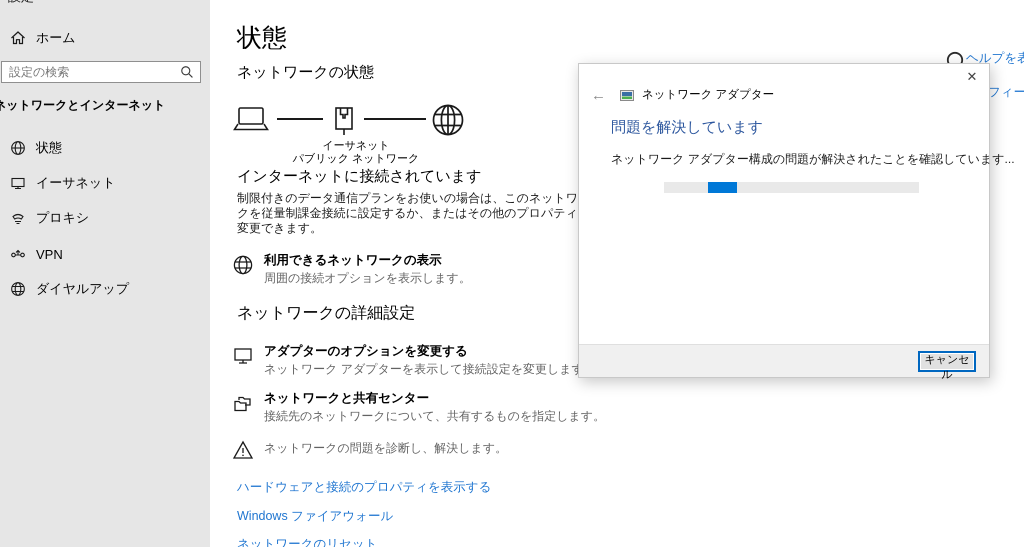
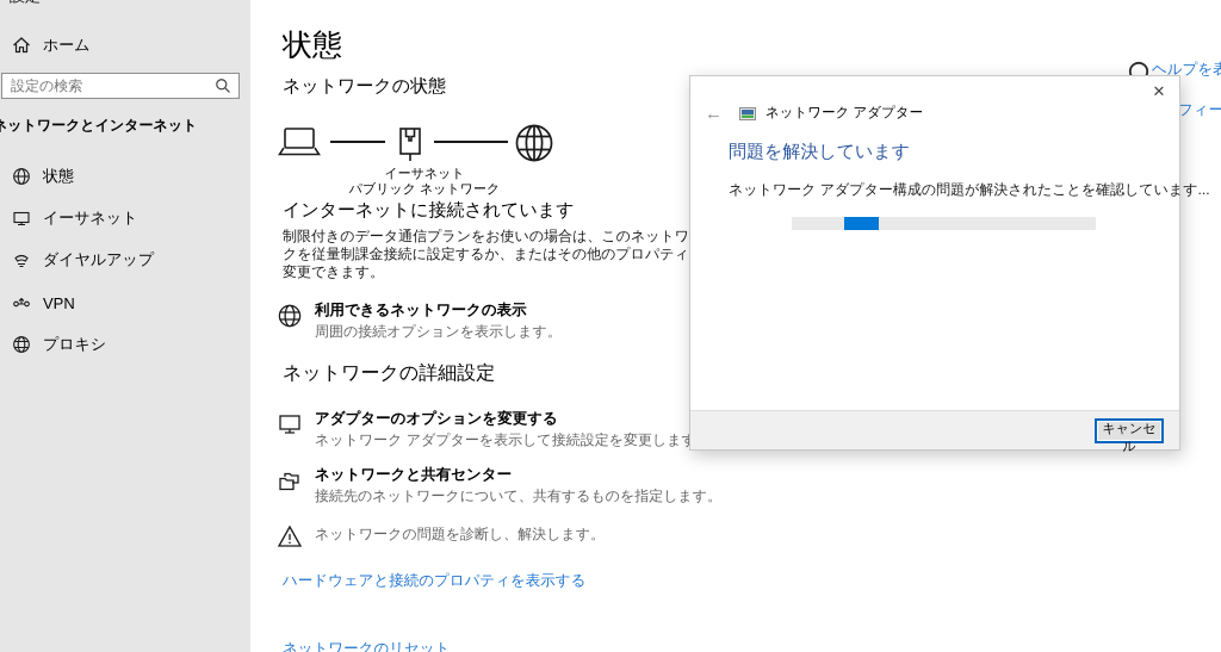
  ホーム
  設定の検索
  ネットワークとインターネット
  状態
  イーサネット
- プロキシ
+ ダイヤルアップ
  VPN
- ダイヤルアップ
+ プロキシ
  状態
  ネットワークの状態
  イーサネット
  パブリック ネットワーク
  インターネットに接続されています
  制限付きのデータ通信プランをお使いの場合は、このネットワクを従量制課金接続に設定するか、またはその他のプロパティ変更できます。
  利用できるネットワークの表示
  周囲の接続オプションを表示します。
  ネットワークの詳細設定
  アダプターのオプションを変更する
  ネットワーク アダプターを表示して接続設定を変更しま
  ネットワークと共有センター
  接続先のネットワークについて、共有するものを指定します。
  ネットワークの問題を診断し、解決します。
  ハードウェアと接続のプロパティを表示する
- Windows ファイアウォール
  ネットワークのリセット
  ヘルプを表
  ✕
  ←
  ネットワーク アダプター
  問題を解決しています
  ネットワーク アダプター構成の問題が解決されたことを確認しています...
  キャンセル
